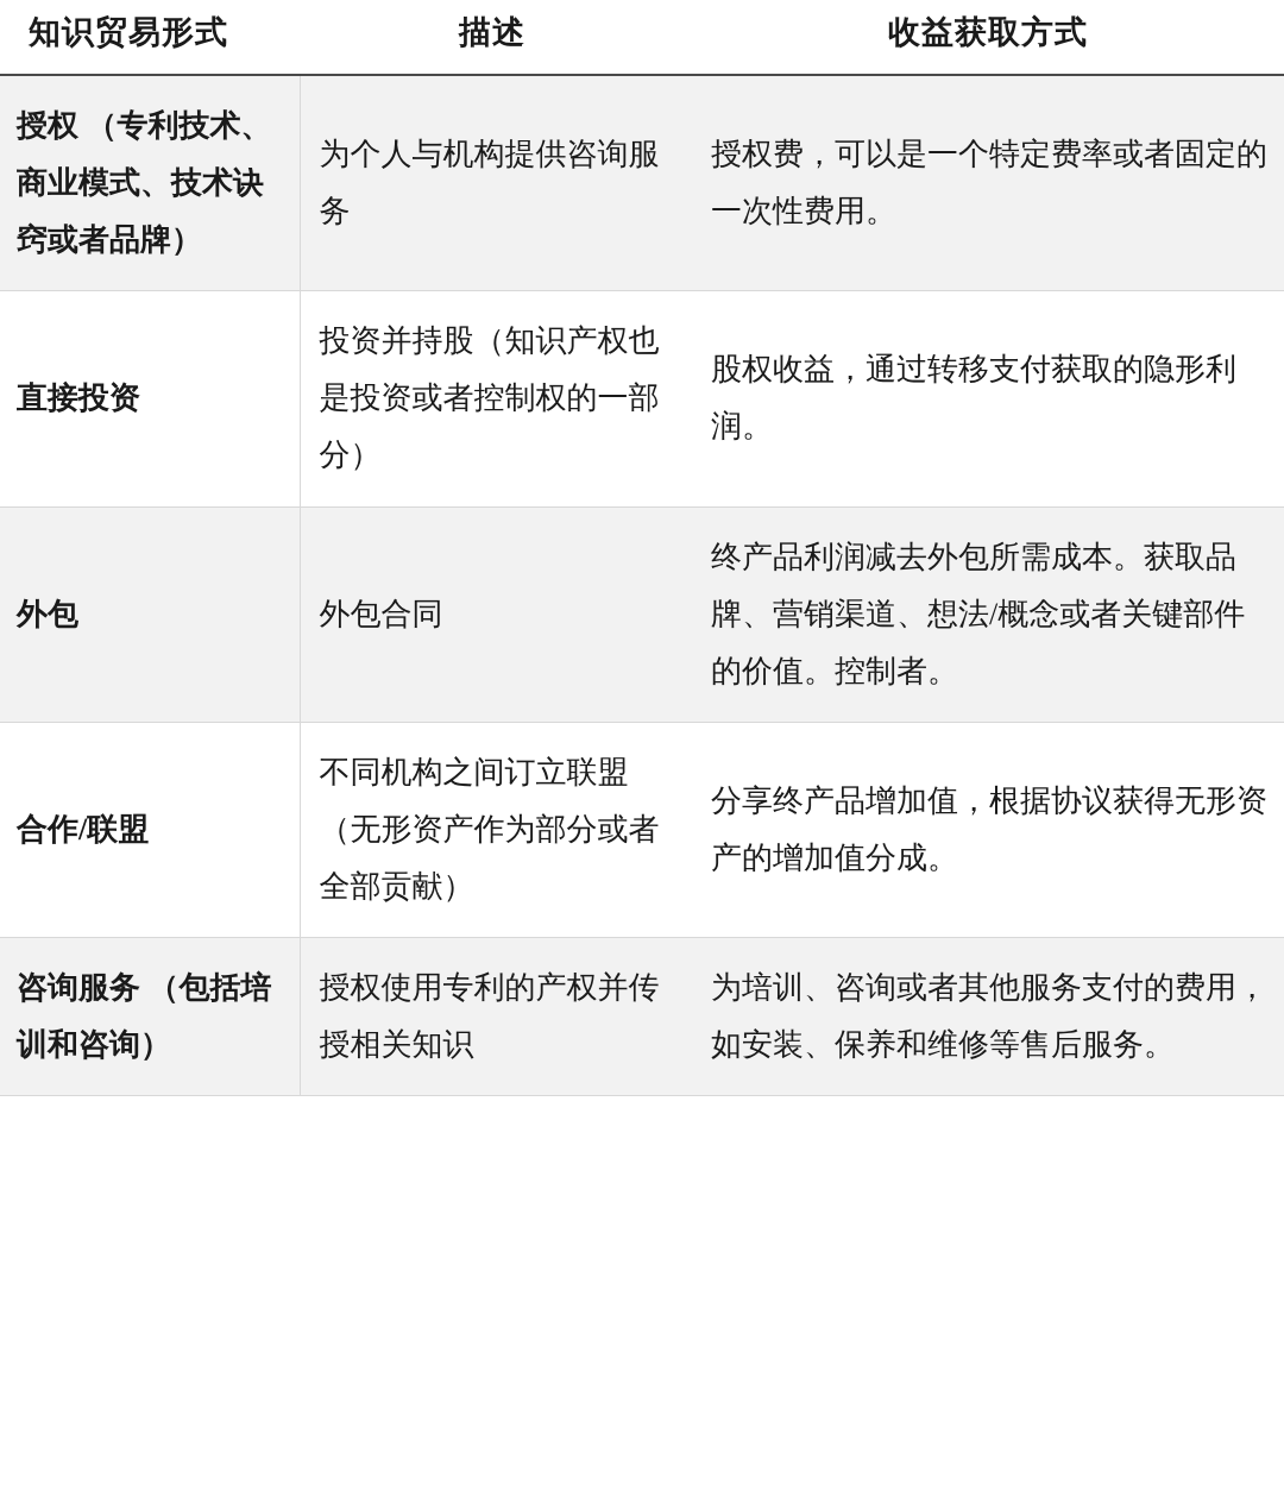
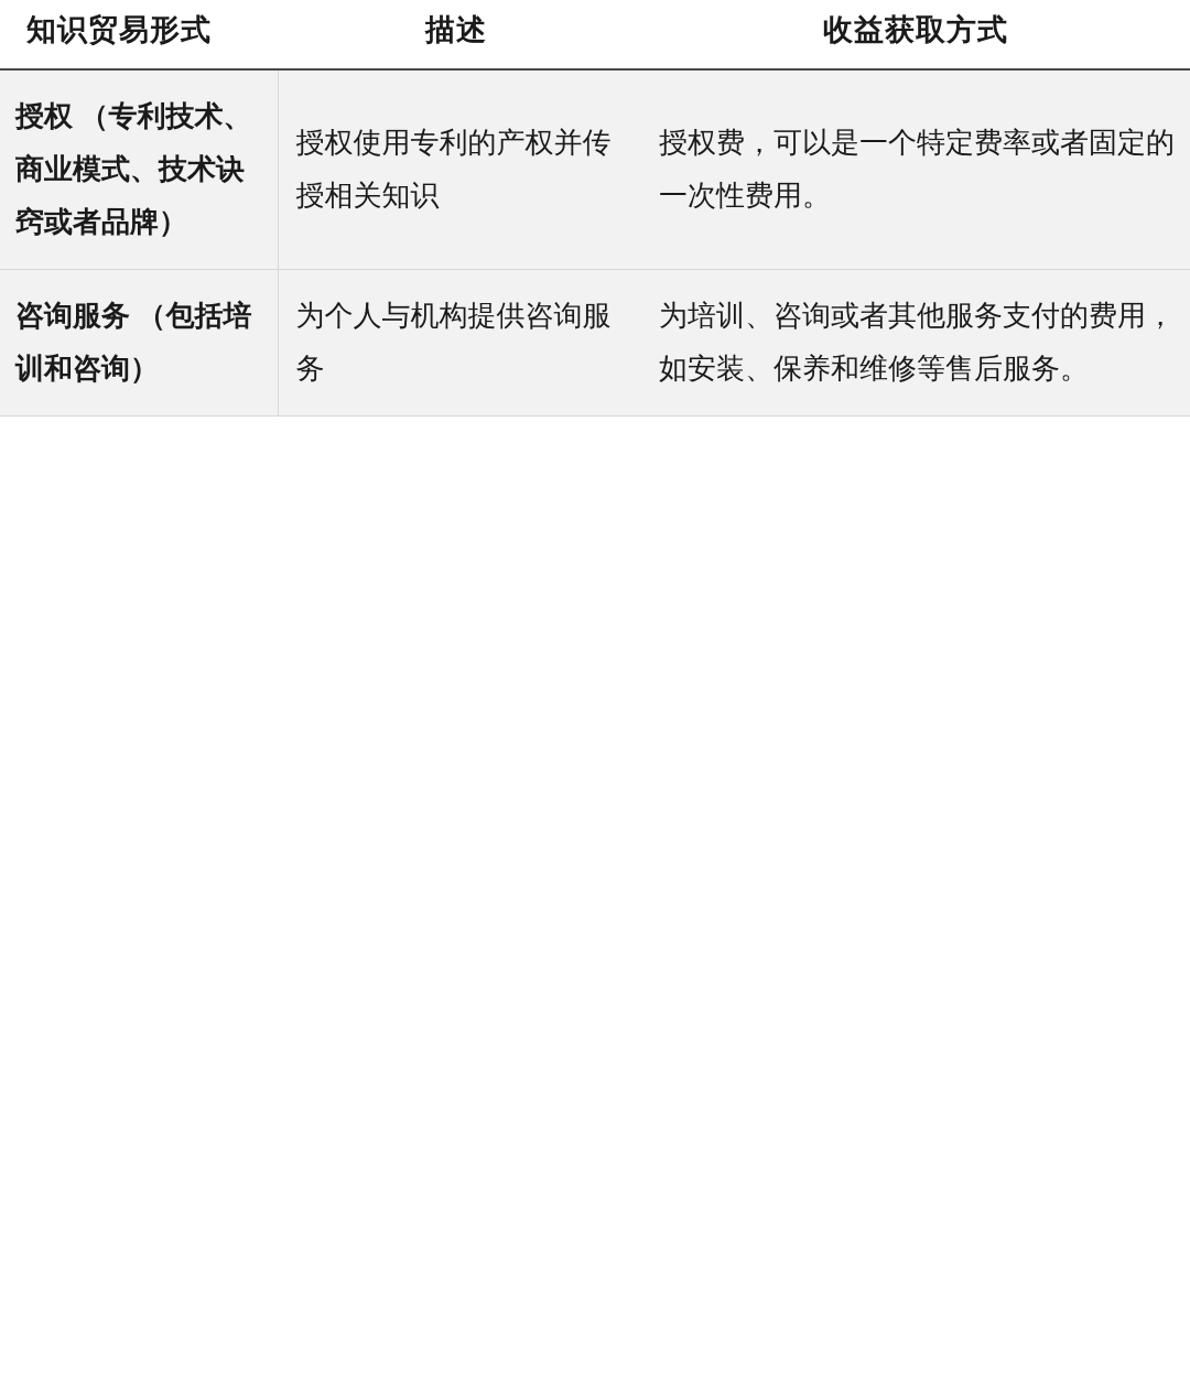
  知识贸易形式	描述	收益获取方式
- 授权 （专利技术、商业模式、技术诀窍或者品牌）	为个人与机构提供咨询服务	授权费，可以是一个特定费率或者固定的一次性费用。
+ 授权 （专利技术、商业模式、技术诀窍或者品牌）	授权使用专利的产权并传授相关知识	授权费，可以是一个特定费率或者固定的一次性费用。
- 直接投资	投资并持股（知识产权也是投资或者控制权的一部分）	股权收益，通过转移支付获取的隐形利润。
- 外包	外包合同	终产品利润减去外包所需成本。获取品牌、营销渠道、想法/概念或者关键部件的价值。控制者。
- 合作/联盟	不同机构之间订立联盟（无形资产作为部分或者全部贡献）	分享终产品增加值，根据协议获得无形资产的增加值分成。
- 咨询服务 （包括培训和咨询）	授权使用专利的产权并传授相关知识	为培训、咨询或者其他服务支付的费用，如安装、保养和维修等售后服务。
+ 咨询服务 （包括培训和咨询）	为个人与机构提供咨询服务	为培训、咨询或者其他服务支付的费用，如安装、保养和维修等售后服务。
